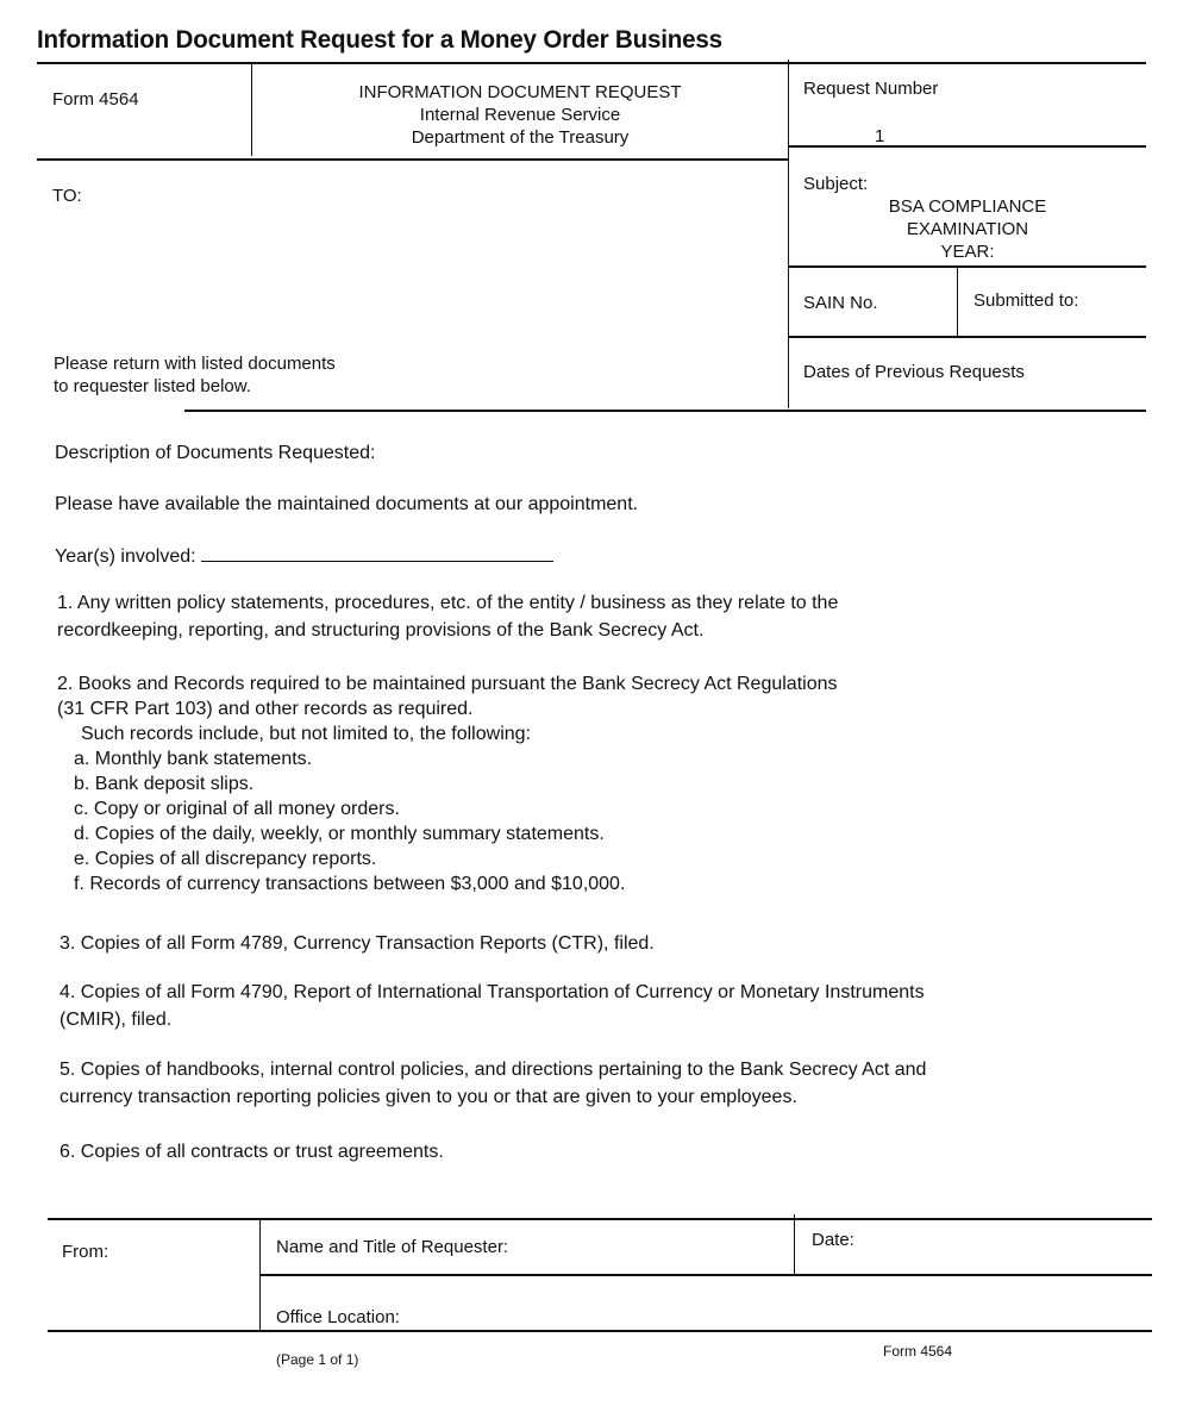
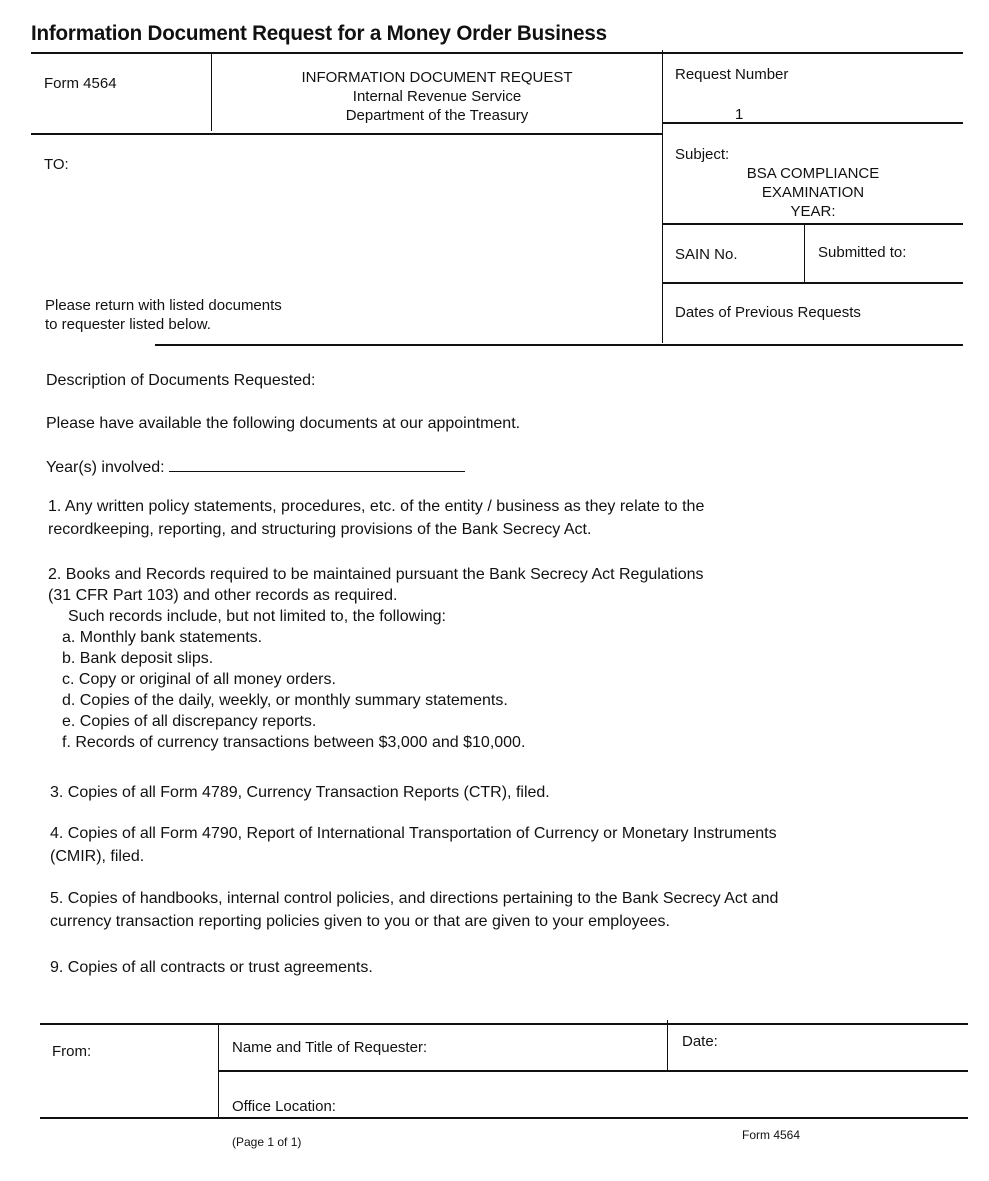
  Information Document Request for a Money Order Business
  Form 4564
  INFORMATION DOCUMENT REQUEST
  Internal Revenue Service
  Department of the Treasury
  Request Number
  1
  TO:
  Please return with listed documents
  to requester listed below.
  Subject:
  BSA COMPLIANCE
  EXAMINATION
  YEAR:
  SAIN No.
  Submitted to:
  Dates of Previous Requests
  Description of Documents Requested:
- Please have available the maintained documents at our appointment.
+ Please have available the following documents at our appointment.
  Year(s) involved:
  1. Any written policy statements, procedures, etc. of the entity / business as they relate to the
  recordkeeping, reporting, and structuring provisions of the Bank Secrecy Act.
  2. Books and Records required to be maintained pursuant the Bank Secrecy Act Regulations
  (31 CFR Part 103) and other records as required.
  Such records include, but not limited to, the following:
  a. Monthly bank statements.
  b. Bank deposit slips.
  c. Copy or original of all money orders.
  d. Copies of the daily, weekly, or monthly summary statements.
  e. Copies of all discrepancy reports.
  f. Records of currency transactions between $3,000 and $10,000.
  3. Copies of all Form 4789, Currency Transaction Reports (CTR), filed.
  4. Copies of all Form 4790, Report of International Transportation of Currency or Monetary Instruments
  (CMIR), filed.
  5. Copies of handbooks, internal control policies, and directions pertaining to the Bank Secrecy Act and
  currency transaction reporting policies given to you or that are given to your employees.
- 6. Copies of all contracts or trust agreements.
+ 9. Copies of all contracts or trust agreements.
  From:
  Name and Title of Requester:
  Date:
  Office Location:
  (Page 1 of 1)
  Form 4564
